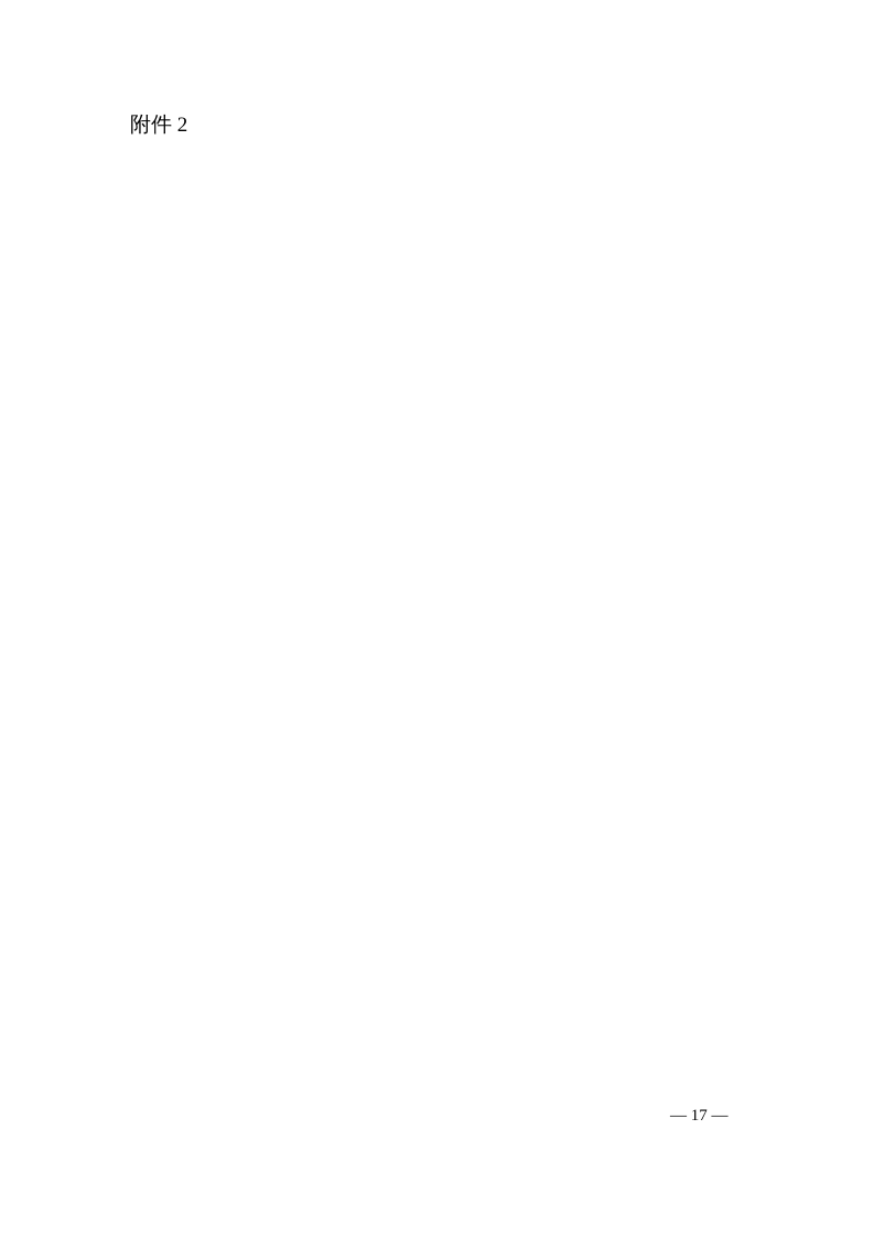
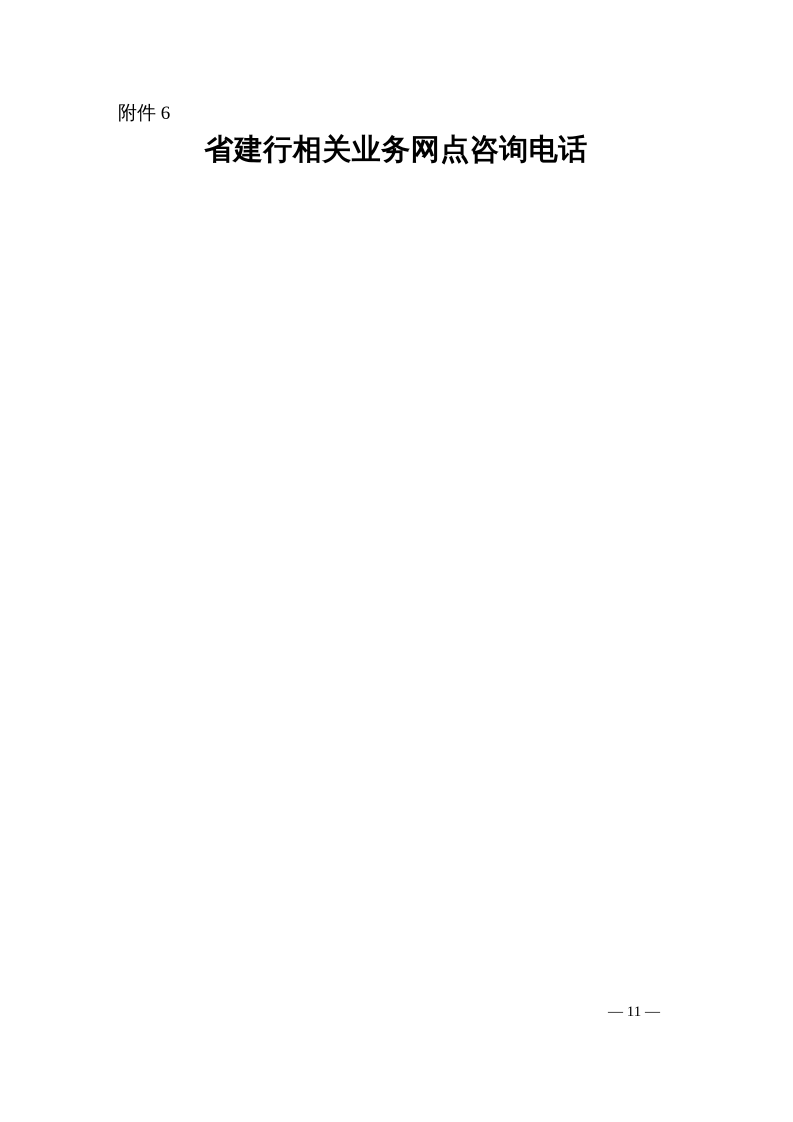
- 附件 2
+ 附件 6
+ 省建行相关业务网点咨询电话
- — 17 —
+ — 11 —
